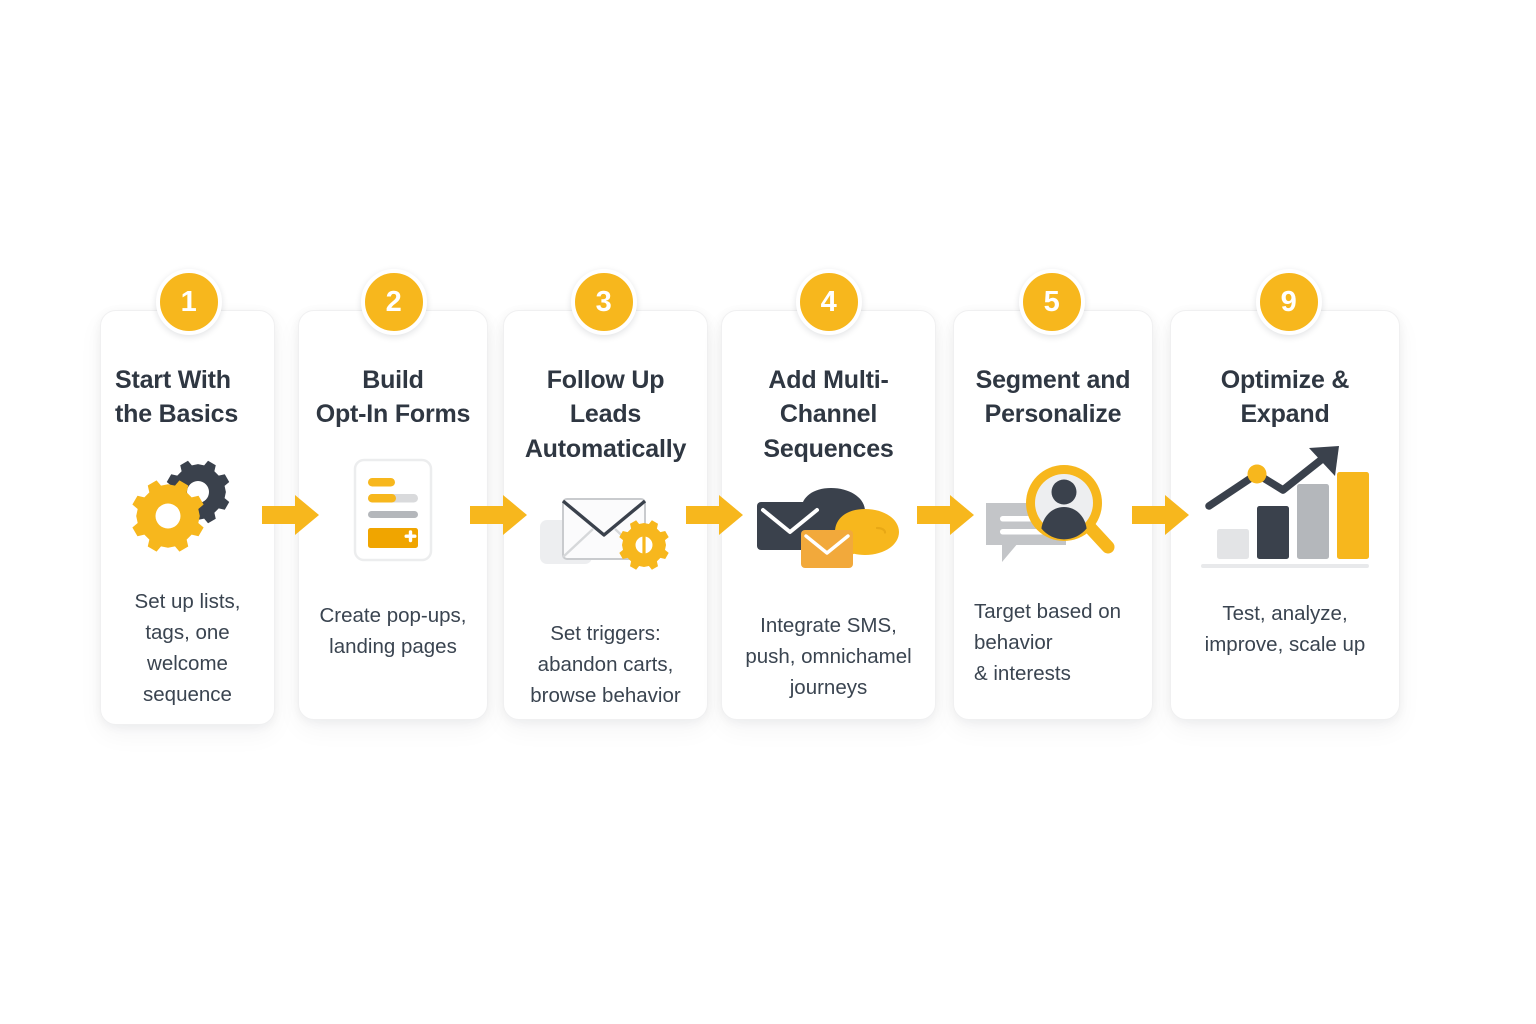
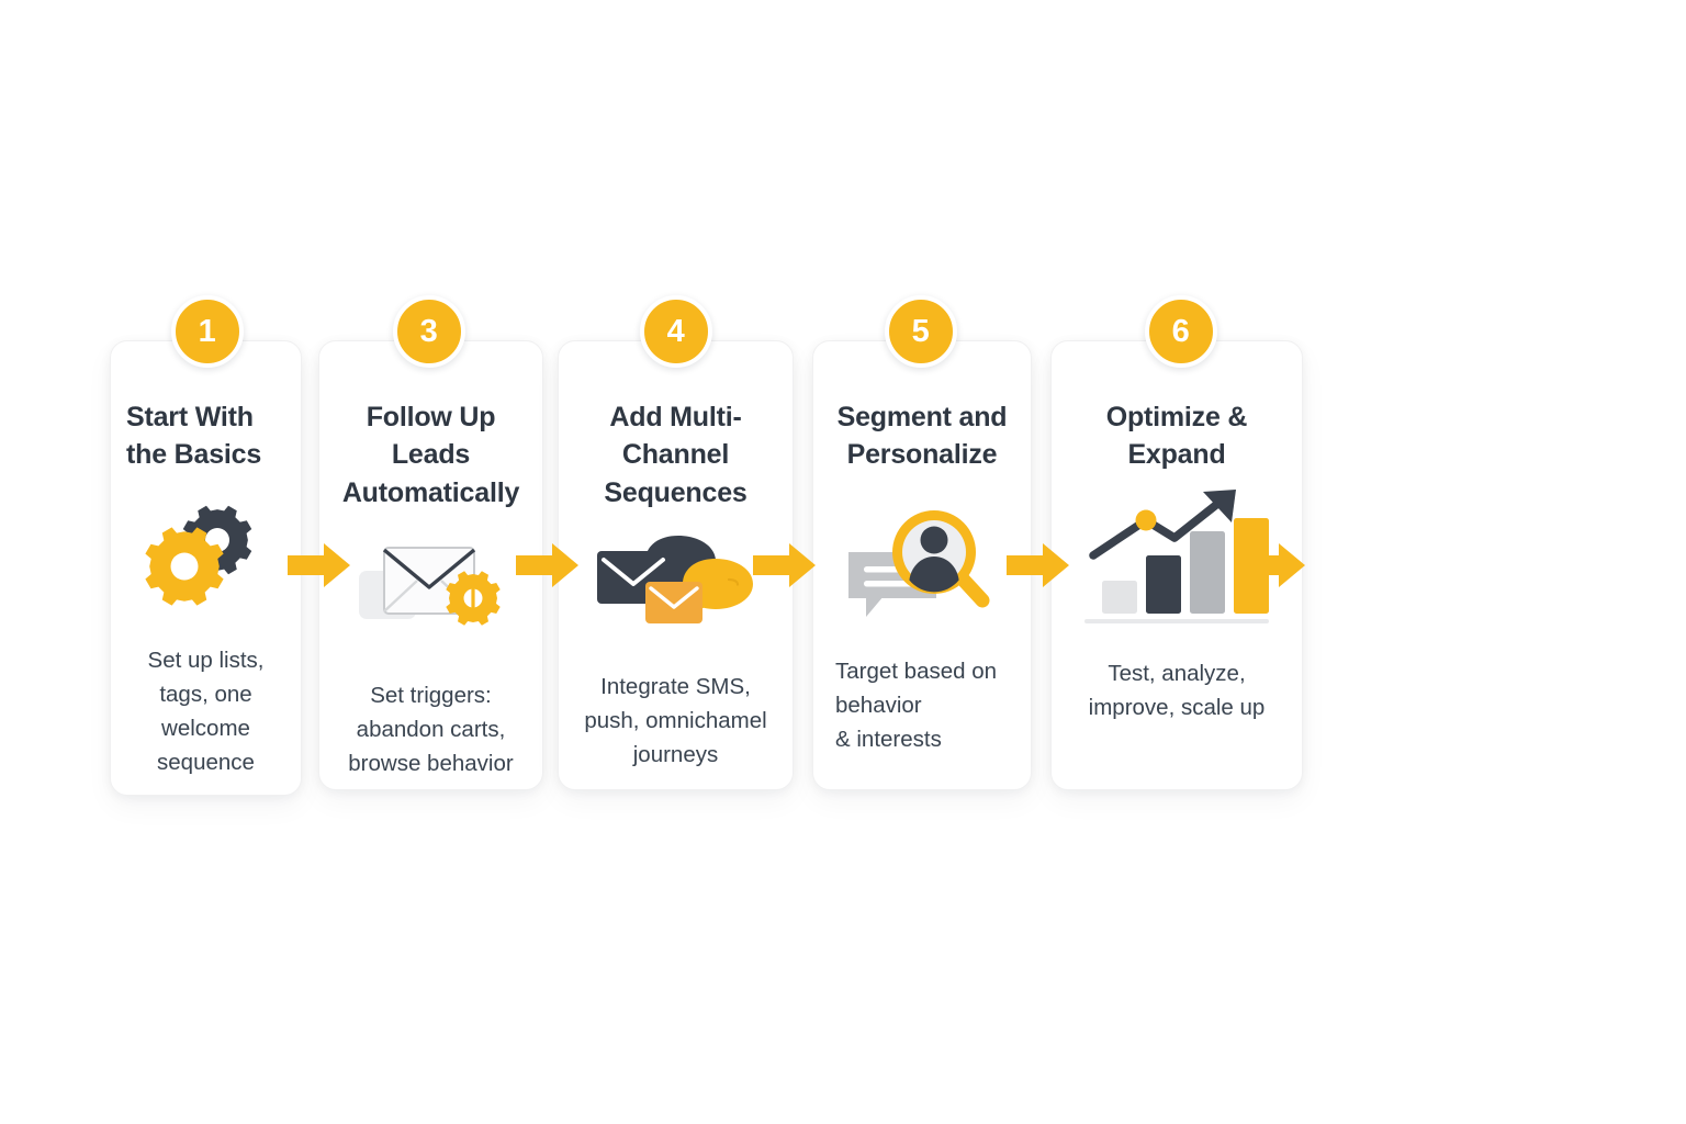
  1
  Start With
  the Basics
  Set up lists,
  tags, one
  welcome
  sequence
- 2
- Build
- Opt-In Forms
- Create pop-ups,
- landing pages
  3
  Follow Up
  Leads
  Automatically
  Set triggers:
  abandon carts,
  browse behavior
  4
  Add Multi-
  Channel
  Sequences
  Integrate SMS,
  push, omnichamel
  journeys
  5
  Segment and
  Personalize
  Target based on
  behavior
  & interests
- 9
+ 6
  Optimize &
  Expand
  Test, analyze,
  improve, scale up
